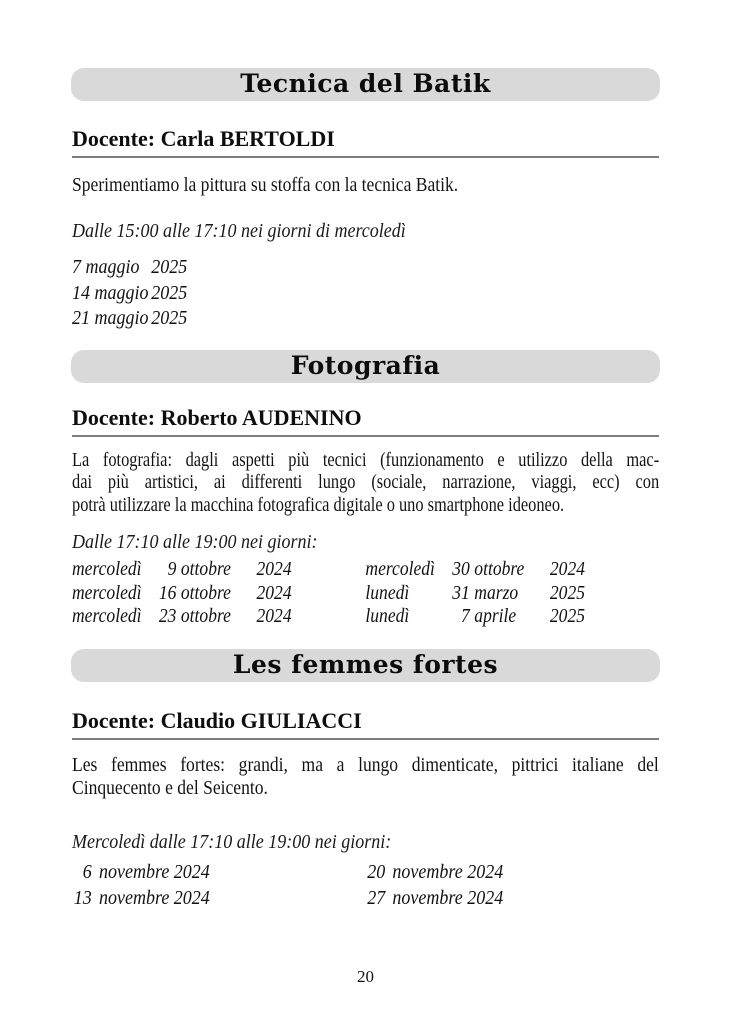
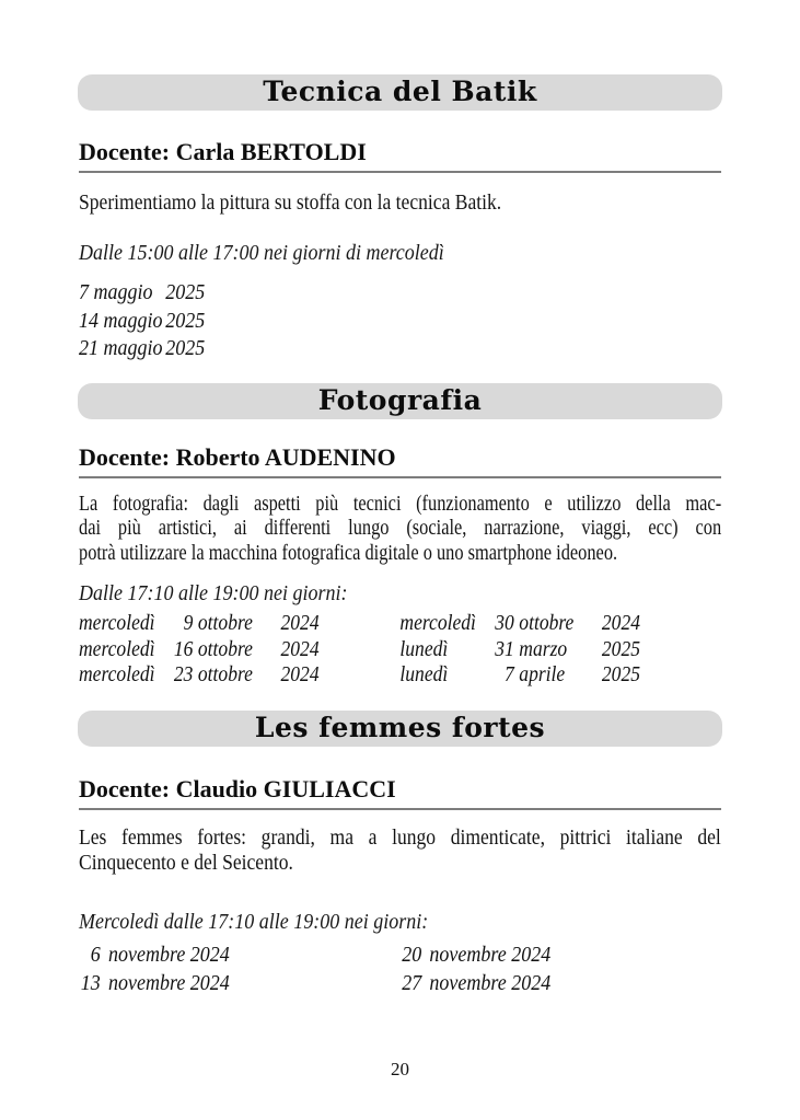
  Tecnica del Batik
  Docente: Carla BERTOLDI
  Sperimentiamo la pittura su stoffa con la tecnica Batik.
- Dalle 15:00 alle 17:10 nei giorni di mercoledì
+ Dalle 15:00 alle 17:00 nei giorni di mercoledì
  7 maggio
  2025
  14 maggio
  2025
  21 maggio
  2025
  Fotografia
  Docente: Roberto AUDENINO
  La fotografia: dagli aspetti più tecnici (funzionamento e utilizzo della mac-
  dai più artistici, ai differenti lungo (sociale, narrazione, viaggi, ecc) con
  potrà utilizzare la macchina fotografica digitale o uno smartphone ideoneo.
  Dalle 17:10 alle 19:00 nei giorni:
  mercoledì
  9
  ottobre
  2024
  mercoledì
  16
  ottobre
  2024
  mercoledì
  23
  ottobre
  2024
  mercoledì
  30
  ottobre
  2024
  lunedì
  31
  marzo
  2025
  lunedì
  7
  aprile
  2025
  Les femmes fortes
  Docente: Claudio GIULIACCI
  Les femmes fortes: grandi, ma a lungo dimenticate, pittrici italiane del
  Cinquecento e del Seicento.
  Mercoledì dalle 17:10 alle 19:00 nei giorni:
  6
  novembre 2024
  13
  novembre 2024
  20
  novembre 2024
  27
  novembre 2024
  20
